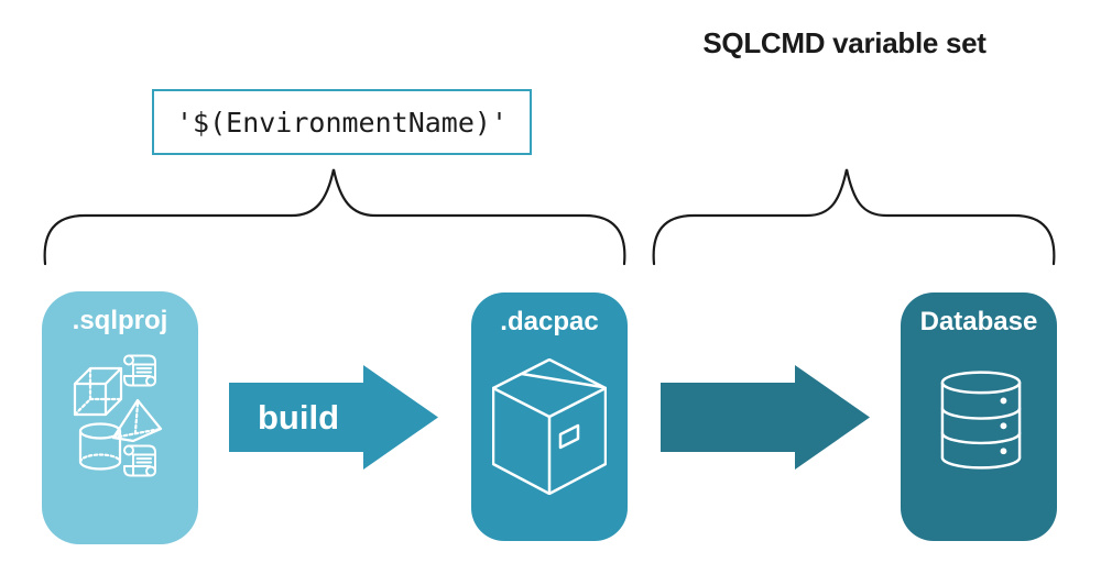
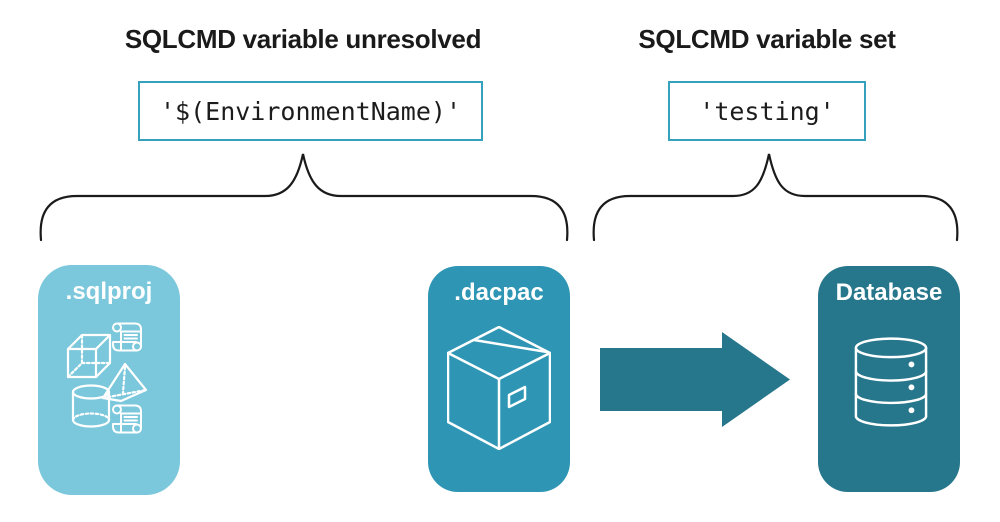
+ SQLCMD variable unresolved
  SQLCMD variable set
  '$(EnvironmentName)'
+ 'testing'
  .sqlproj
- build
  .dacpac
  Database
